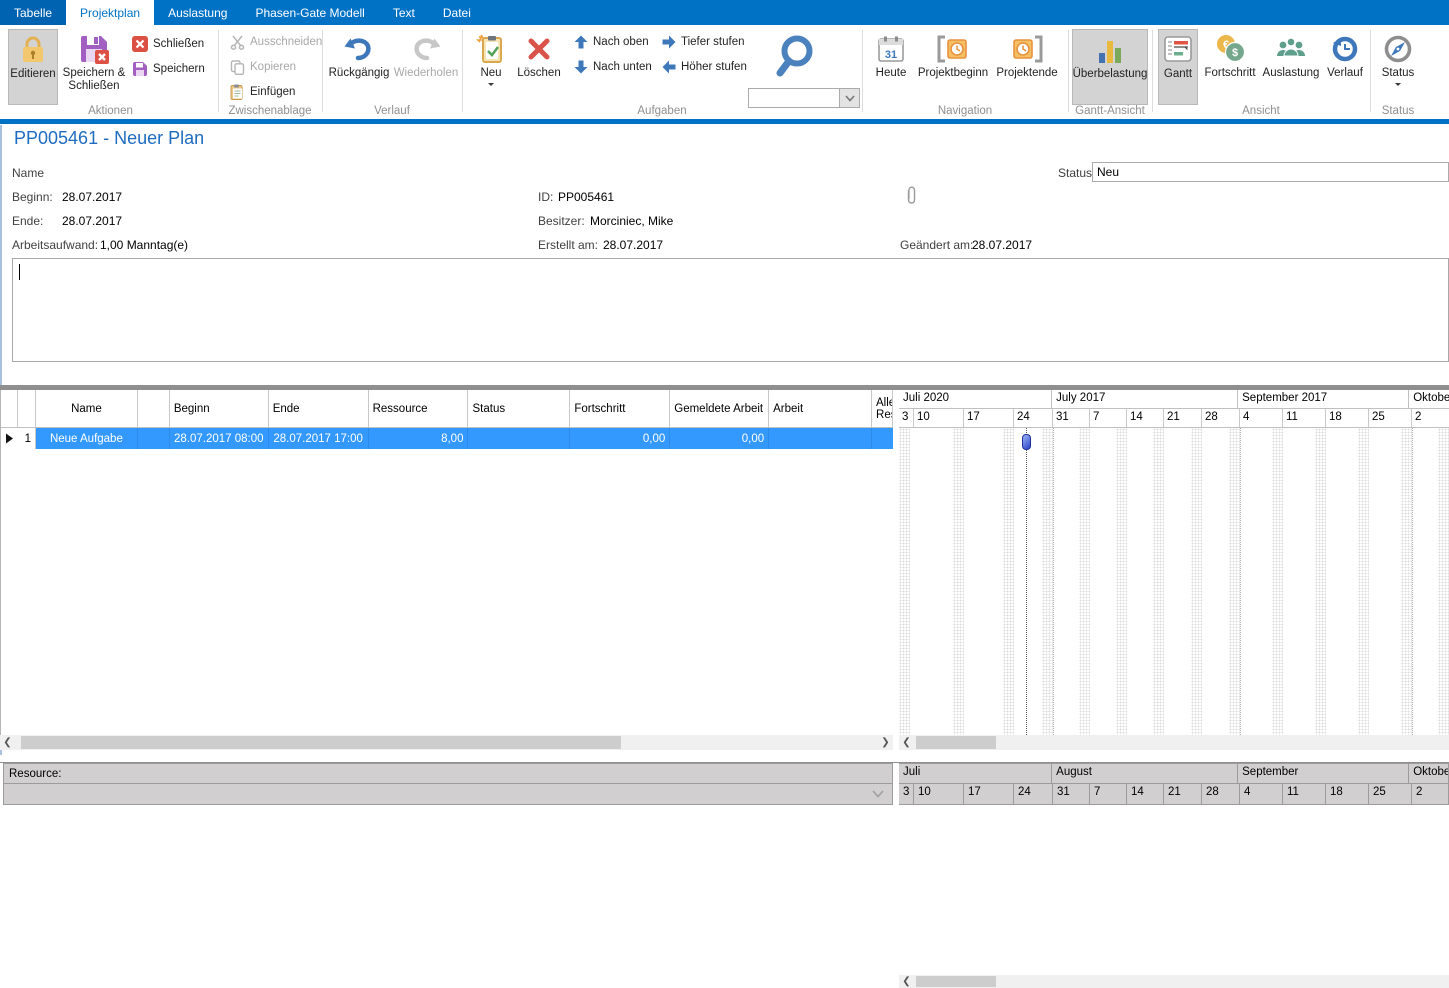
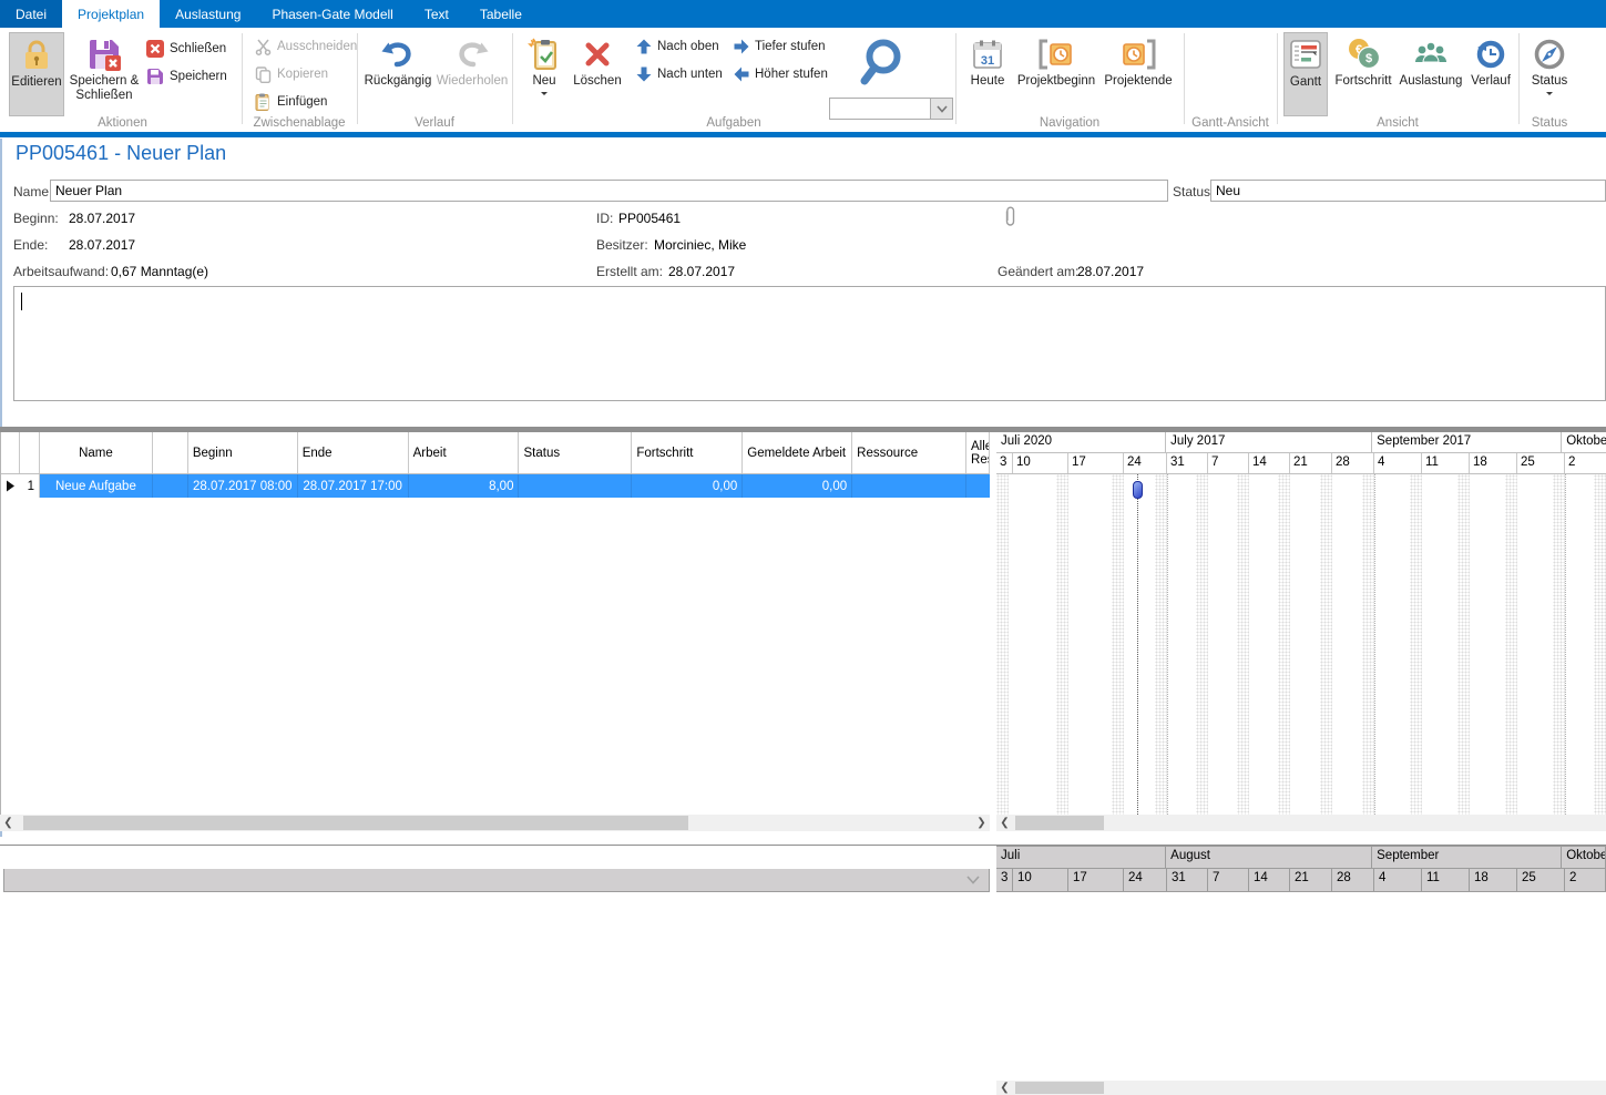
- Tabelle
+ Datei
  Projektplan
  Auslastung
  Phasen-Gate Modell
  Text
- Datei
+ Tabelle
  Editieren
  Speichern & Schließen
  Schließen
  Speichern
  Aktionen
  Ausschneiden
  Kopieren
  Einfügen
  Zwischenablage
  Rückgängig
  Wiederholen
  Verlauf
  Neu
  Löschen
  Nach oben
  Nach unten
  Tiefer stufen
  Höher stufen
  Aufgaben
  31
  Heute
  Projektbeginn
  Projektende
  Navigation
- Überbelastung
  Gantt-Ansicht
  Gantt
  €
  $
  Fortschritt
  Auslastung
  Verlauf
  Ansicht
  Status
  Status
  PP005461 - Neuer Plan
  Name
+ Neuer Plan
  Status
  Neu
  Beginn:
  28.07.2017
  ID:
  PP005461
  Ende:
  28.07.2017
  Besitzer:
  Morciniec, Mike
  Arbeitsaufwand:
- 1,00 Manntag(e)
+ 0,67 Manntag(e)
  Erstellt am:
  28.07.2017
  Geändert am:
  28.07.2017
  Name
  Beginn
  Ende
- Ressource
+ Arbeit
  Status
  Fortschritt
  Gemeldete Arbeit
- Arbeit
+ Ressource
  1
  Neue Aufgabe
  28.07.2017 08:00
  28.07.2017 17:00
  8,00
  0,00
  0,00
  Juli 2020
  July 2017
  September 2017
  3
  10
  17
  24
  31
  7
  14
  21
  28
  4
  11
  18
  25
  2
  ❮
  ❯
  ❮
- Resource:
  Juli
  August
  September
  Oktobe
  3
  10
  17
  24
  31
  7
  14
  21
  28
  4
  11
  18
  25
  2
  ❮
